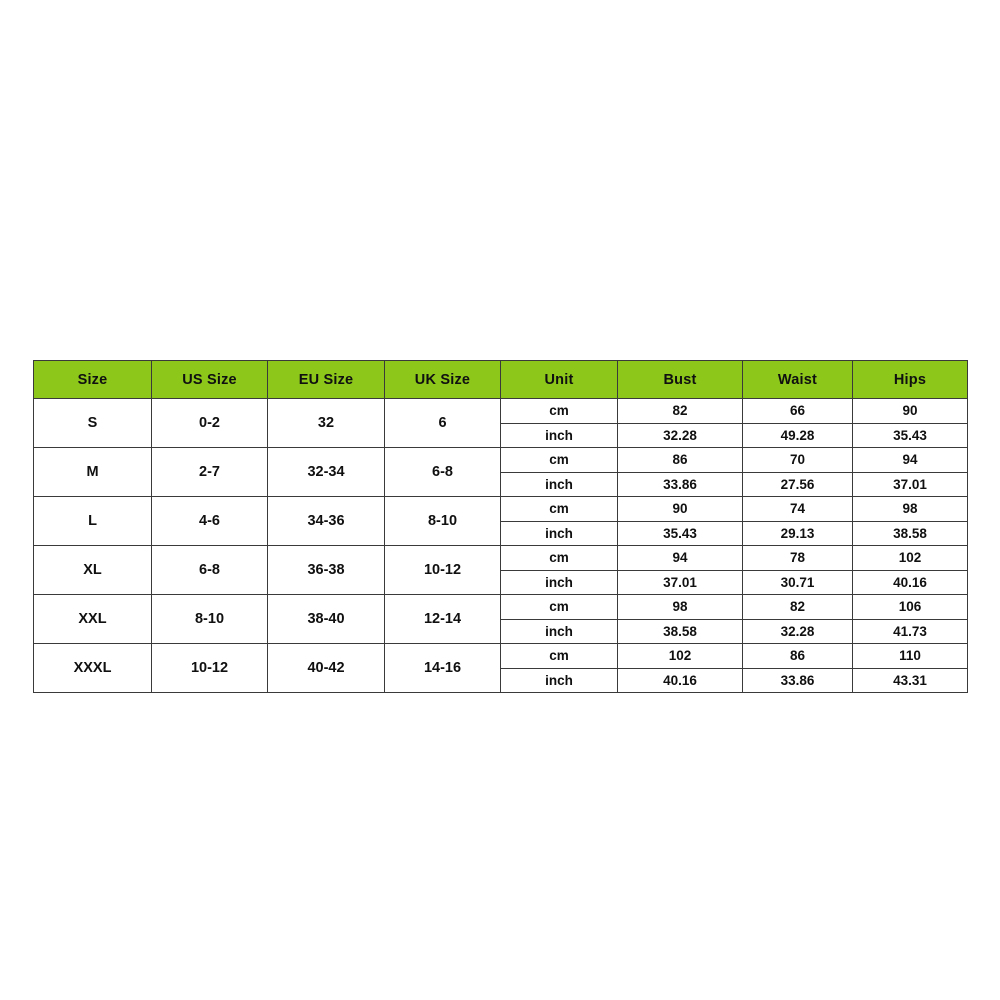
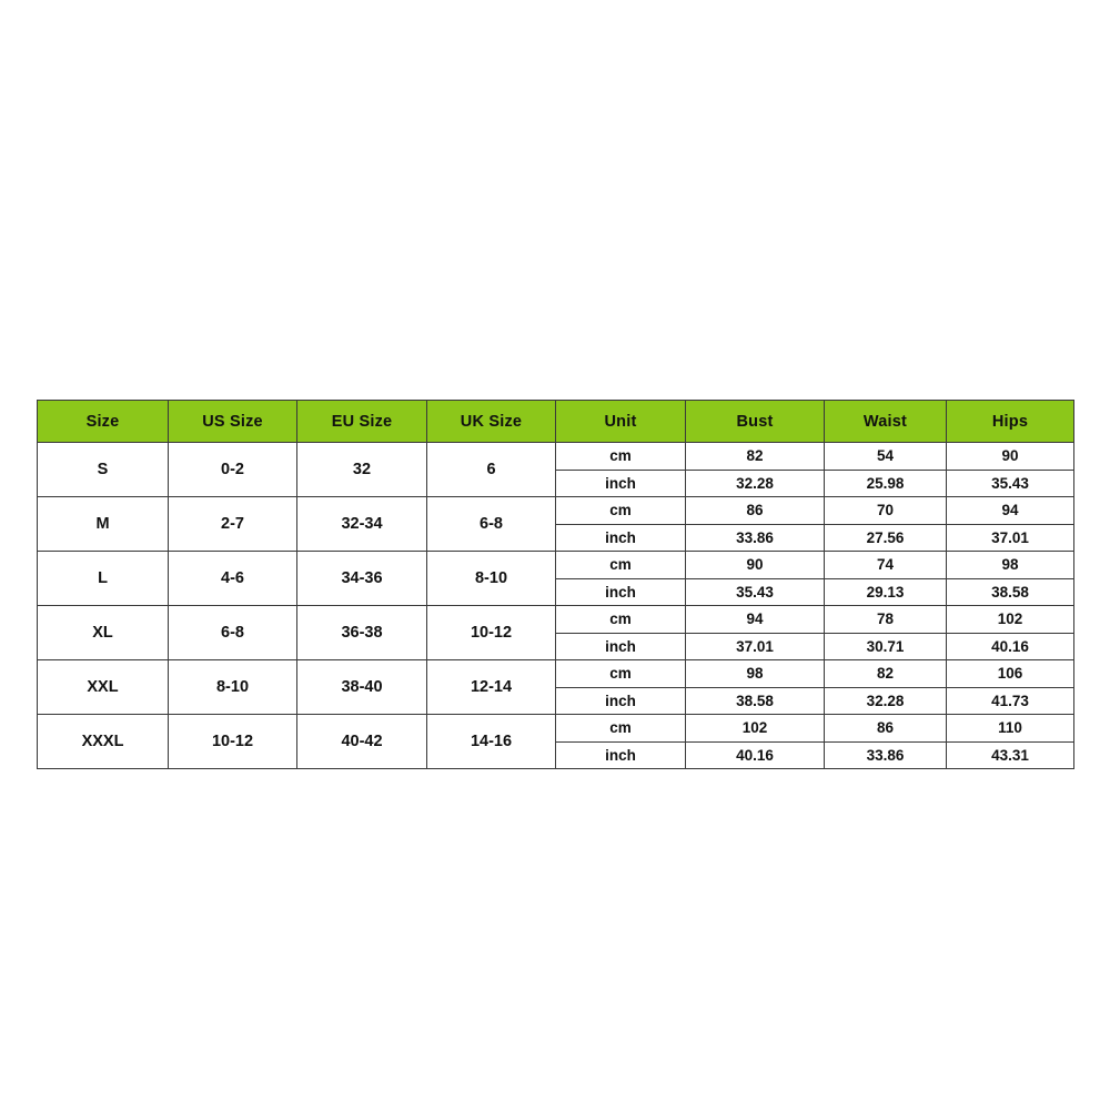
  Size	US Size	EU Size	UK Size	Unit	Bust	Waist	Hips
- S	0-2	32	6	cm	82	66	90
+ S	0-2	32	6	cm	82	54	90
- inch	32.28	49.28	35.43
+ inch	32.28	25.98	35.43
  M	2-7	32-34	6-8	cm	86	70	94
  inch	33.86	27.56	37.01
  L	4-6	34-36	8-10	cm	90	74	98
  inch	35.43	29.13	38.58
  XL	6-8	36-38	10-12	cm	94	78	102
  inch	37.01	30.71	40.16
  XXL	8-10	38-40	12-14	cm	98	82	106
  inch	38.58	32.28	41.73
  XXXL	10-12	40-42	14-16	cm	102	86	110
  inch	40.16	33.86	43.31
